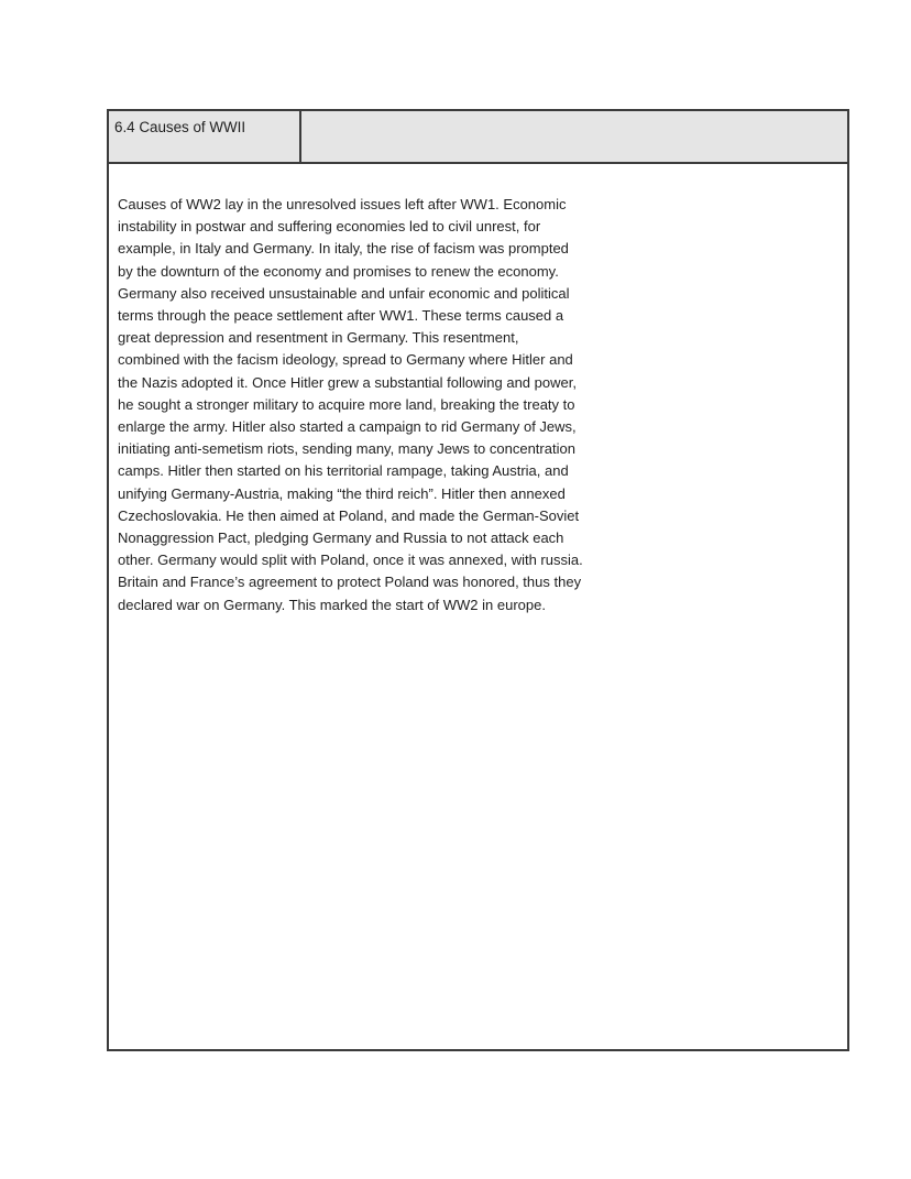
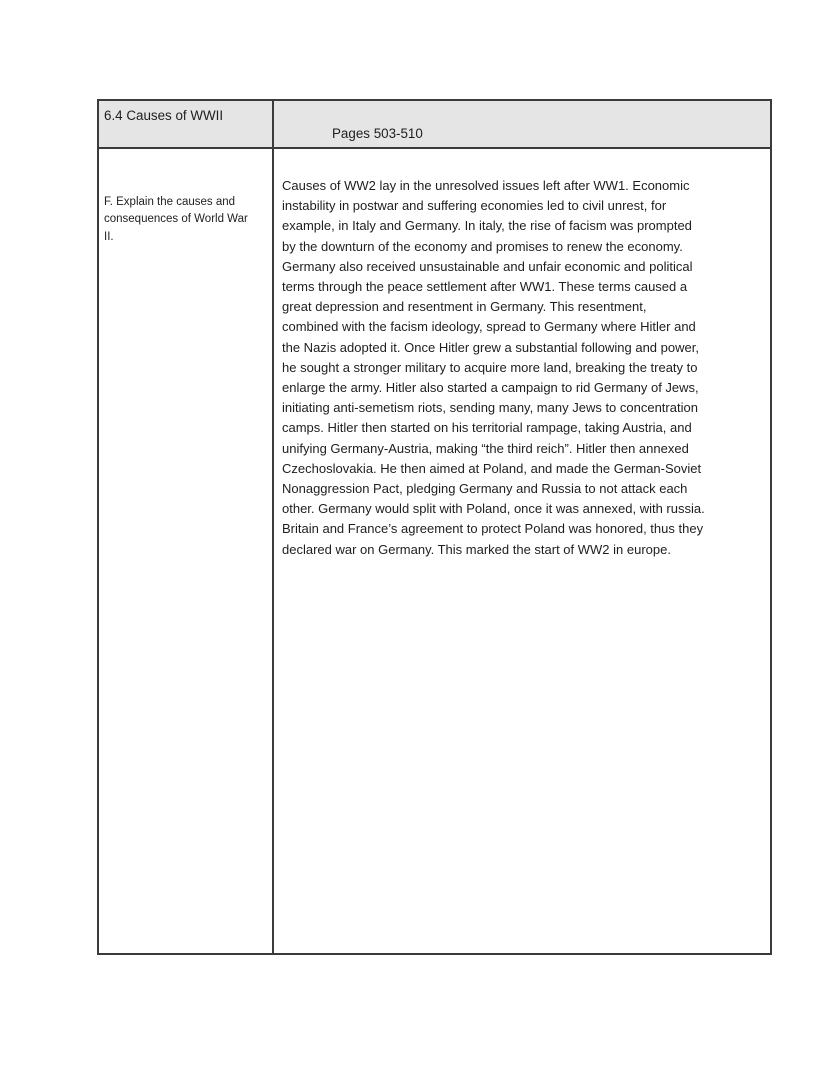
  6.4 Causes of WWII
+ Pages 503-510
+ F. Explain the causes and
+ consequences of World War
+ II.
  Causes of WW2 lay in the unresolved issues left after WW1. Economic
  instability in postwar and suffering economies led to civil unrest, for
  example, in Italy and Germany. In italy, the rise of facism was prompted
  by the downturn of the economy and promises to renew the economy.
  Germany also received unsustainable and unfair economic and political
  terms through the peace settlement after WW1. These terms caused a
  great depression and resentment in Germany. This resentment,
  combined with the facism ideology, spread to Germany where Hitler and
  the Nazis adopted it. Once Hitler grew a substantial following and power,
  he sought a stronger military to acquire more land, breaking the treaty to
  enlarge the army. Hitler also started a campaign to rid Germany of Jews,
  initiating anti-semetism riots, sending many, many Jews to concentration
  camps. Hitler then started on his territorial rampage, taking Austria, and
  unifying Germany-Austria, making “the third reich”. Hitler then annexed
  Czechoslovakia. He then aimed at Poland, and made the German-Soviet
  Nonaggression Pact, pledging Germany and Russia to not attack each
  other. Germany would split with Poland, once it was annexed, with russia.
  Britain and France’s agreement to protect Poland was honored, thus they
  declared war on Germany. This marked the start of WW2 in europe.
